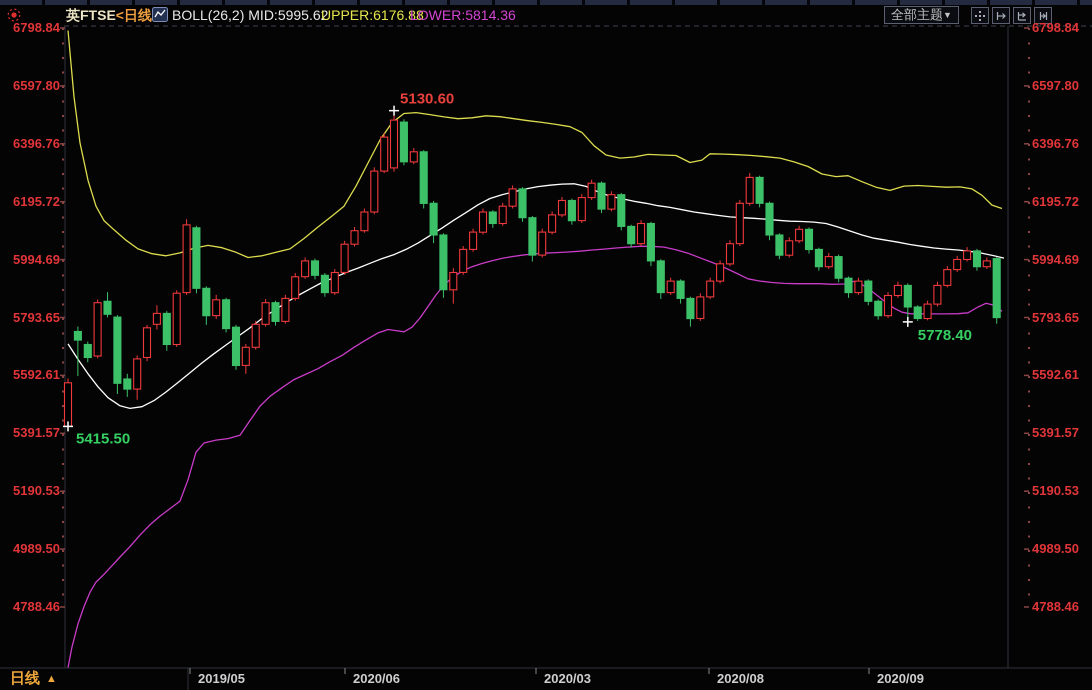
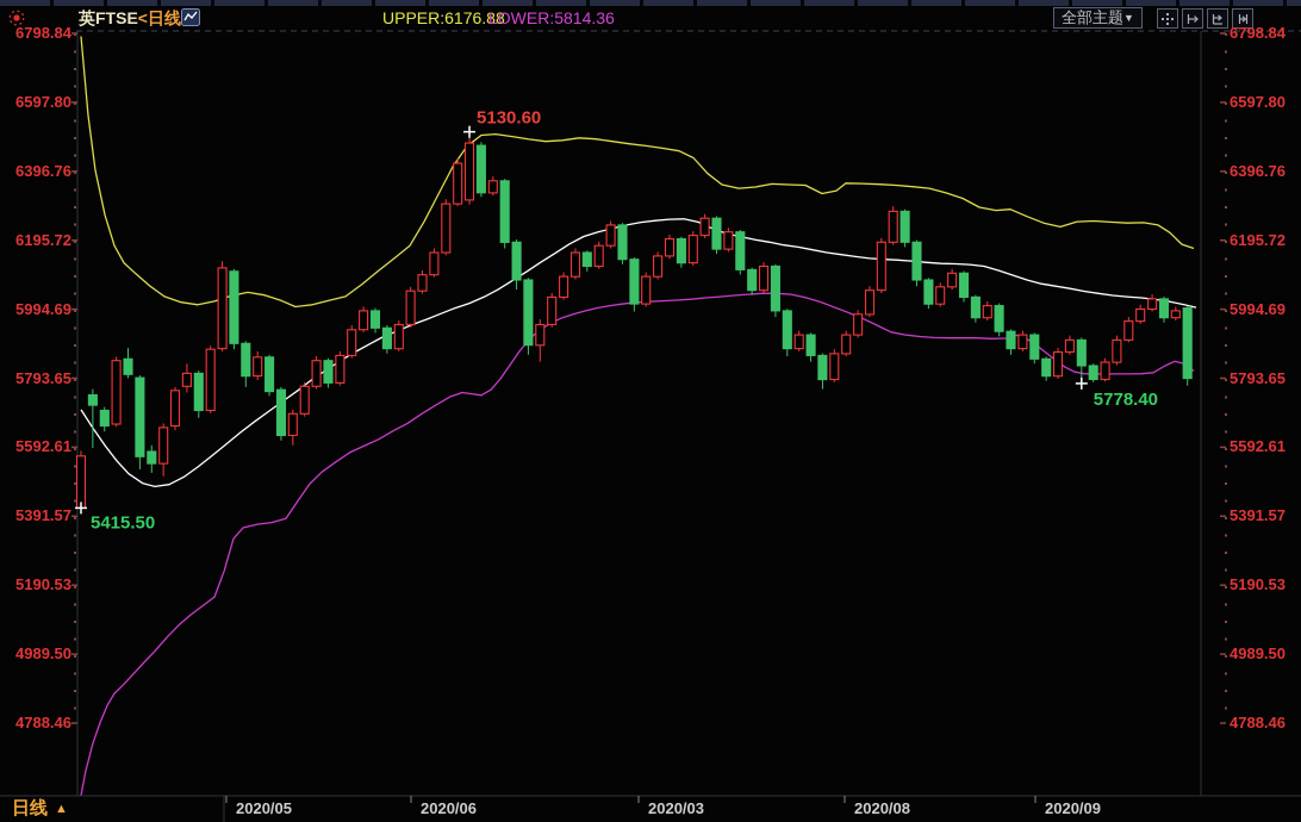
  英FTSE<日线
- BOLL(26,2) MID:5995.62
  UPPER:6176.88
  LOWER:5814.36
  全部主题▼
  5415.50
  5130.60
  5778.40
  日线 ▲
  6798.84
  6798.84
  6597.80
  6597.80
  6396.76
  6396.76
  6195.72
  6195.72
  5994.69
  5994.69
  5793.65
  5793.65
  5592.61
  5592.61
  5391.57
  5391.57
  5190.53
  5190.53
  4989.50
  4989.50
  4788.46
  4788.46
- 2019/05
+ 2020/05
  2020/06
  2020/03
  2020/08
  2020/09
